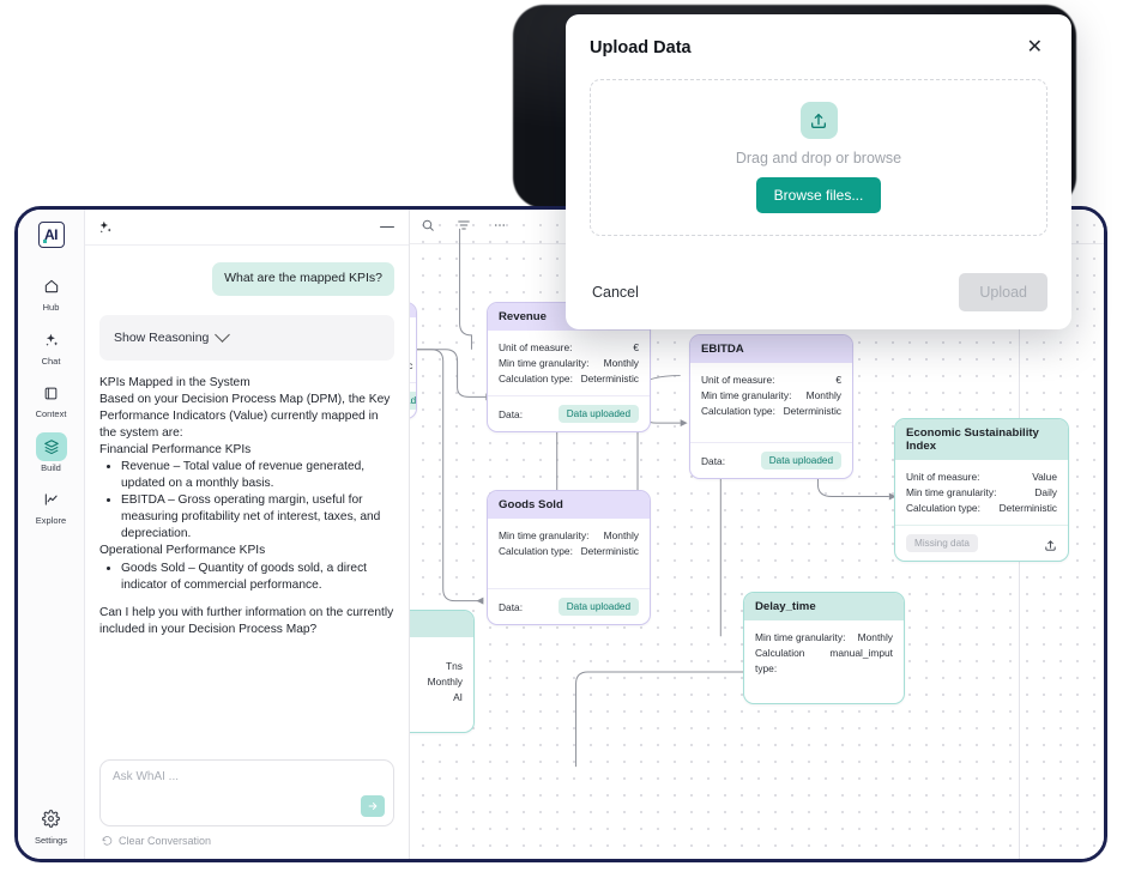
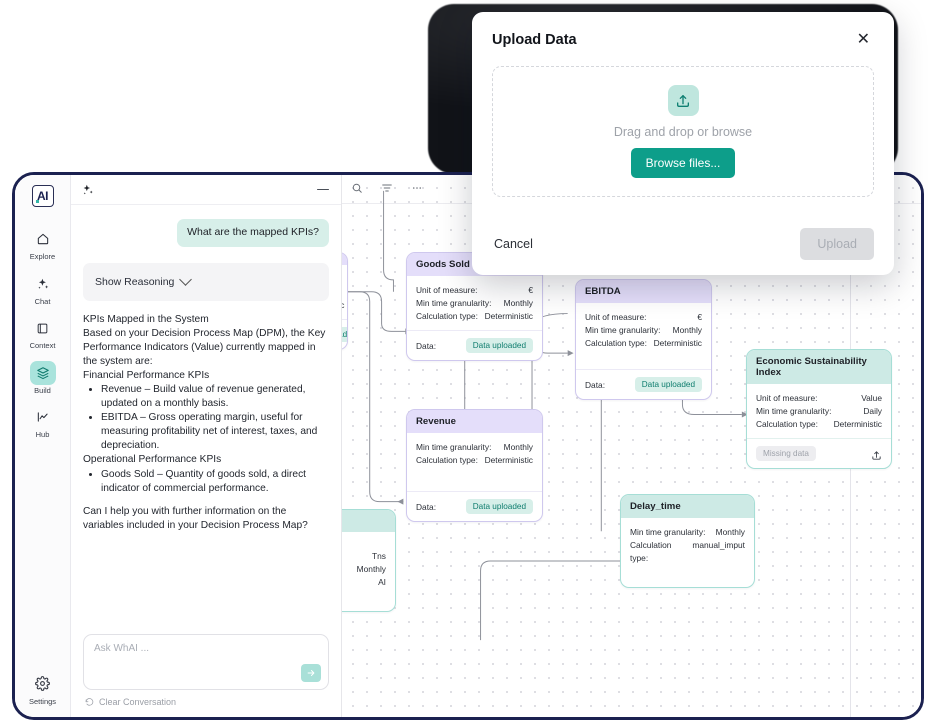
  AI
- Hub
+ Explore
  Chat
  Context
  Build
- Explore
+ Hub
  Settings
  What are the mapped KPIs?
  Show Reasoning
  KPIs Mapped in the System
  Based on your Decision Process Map (DPM), the Key Performance Indicators (Value) currently mapped in the system are:
  Financial Performance KPIs
- Revenue – Total value of revenue generated, updated on a monthly basis.
+ Revenue – Build value of revenue generated, updated on a monthly basis.
  EBITDA – Gross operating margin, useful for measuring profitability net of interest, taxes, and depreciation.
  Operational Performance KPIs
  Goods Sold – Quantity of goods sold, a direct indicator of commercial performance.
- Can I help you with further information on the currently included in your Decision Process Map?
+ Can I help you with further information on the variables included in your Decision Process Map?
  Ask WhAI ...
  Clear Conversation
- Revenue
+ Goods Sold
  Unit of measure:
  €
  Min time granularity:
  Monthly
  Calculation type:
  Deterministic
  Data:
  Data uploaded
  EBITDA
  Unit of measure:
  €
  Min time granularity:
  Monthly
  Calculation type:
  Deterministic
  Data:
  Data uploaded
  Economic Sustainability Index
  Unit of measure:
  Value
  Min time granularity:
  Daily
  Calculation type:
  Deterministic
  Missing data
- Goods Sold
+ Revenue
  Min time granularity:
  Monthly
  Calculation type:
  Deterministic
  Data:
  Data uploaded
  Delay_time
  Min time granularity:
  Monthly
  Calculation type:
  manual_imput
  Tns
  Monthly
  AI
  Upload Data
  ✕
  Drag and drop or browse
  Browse files...
  Cancel
  Upload
